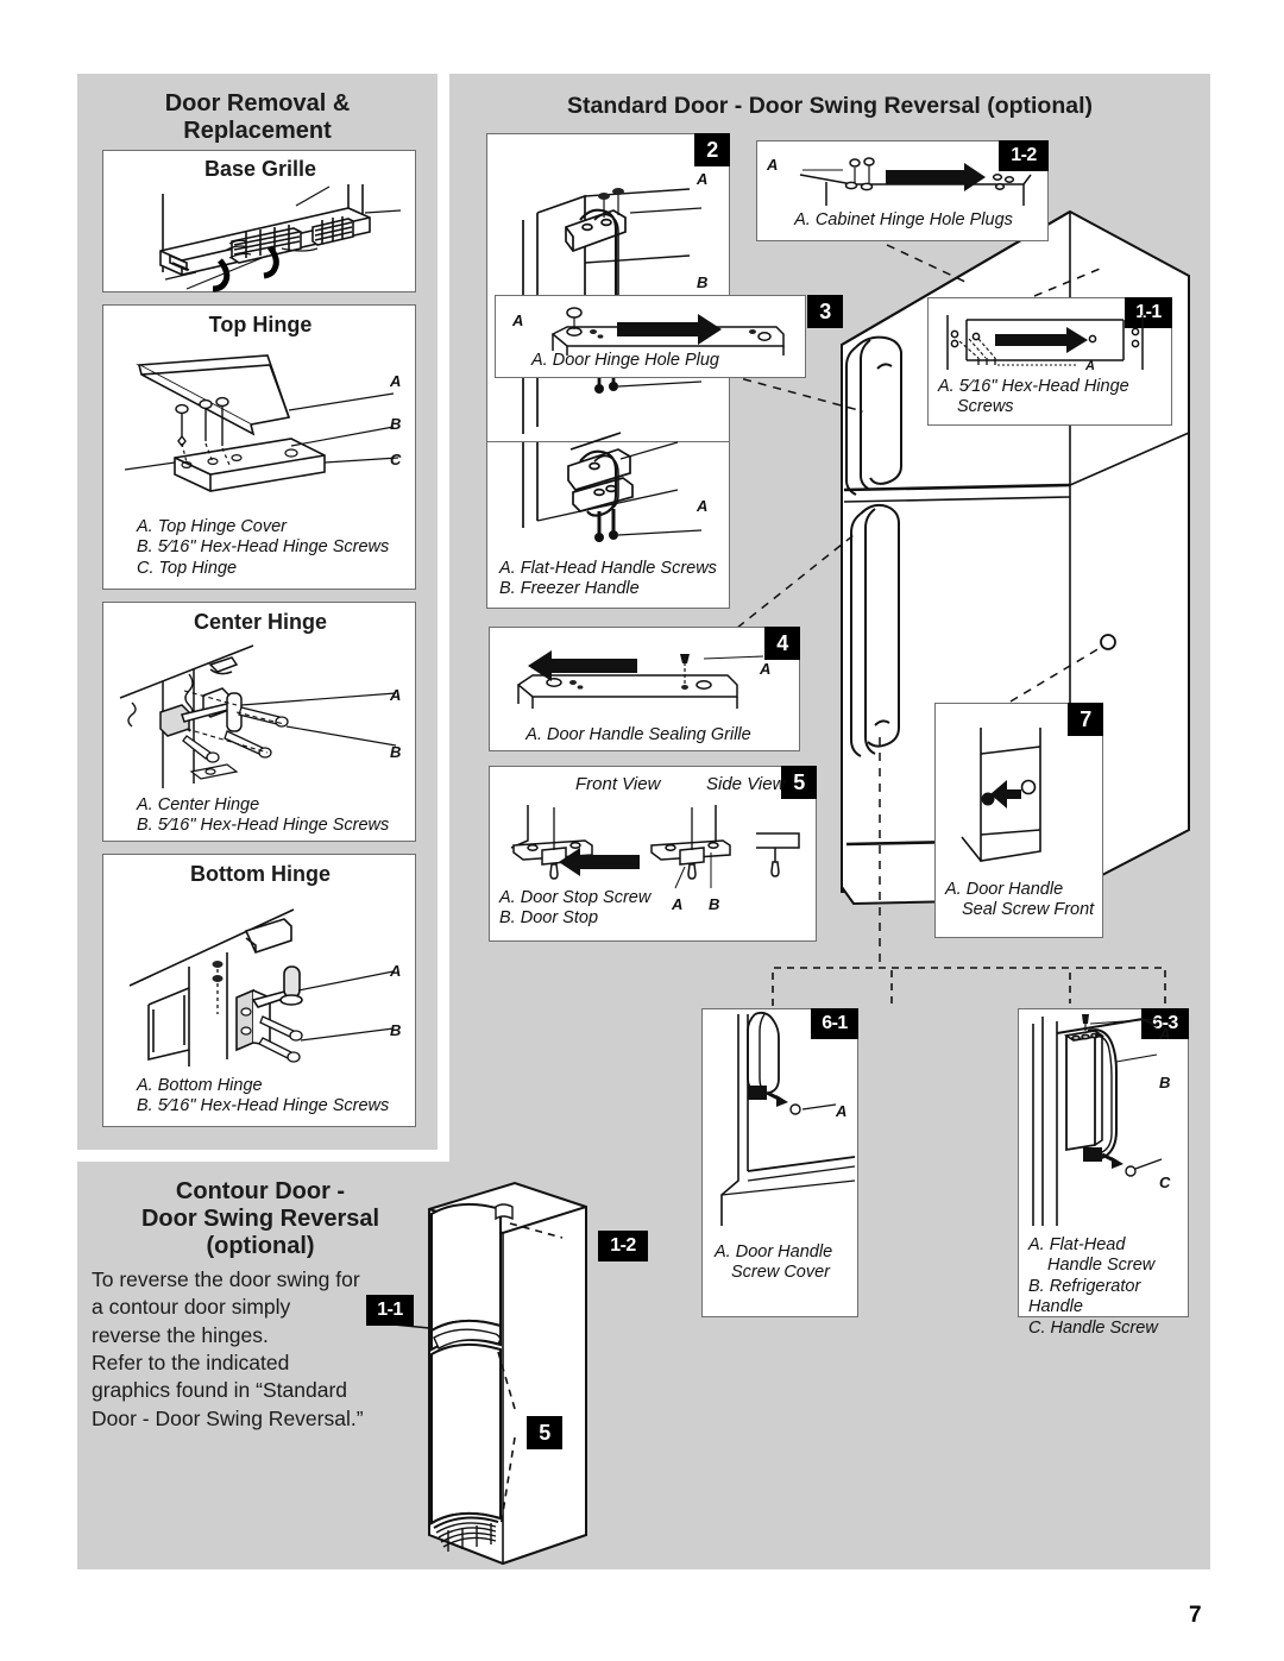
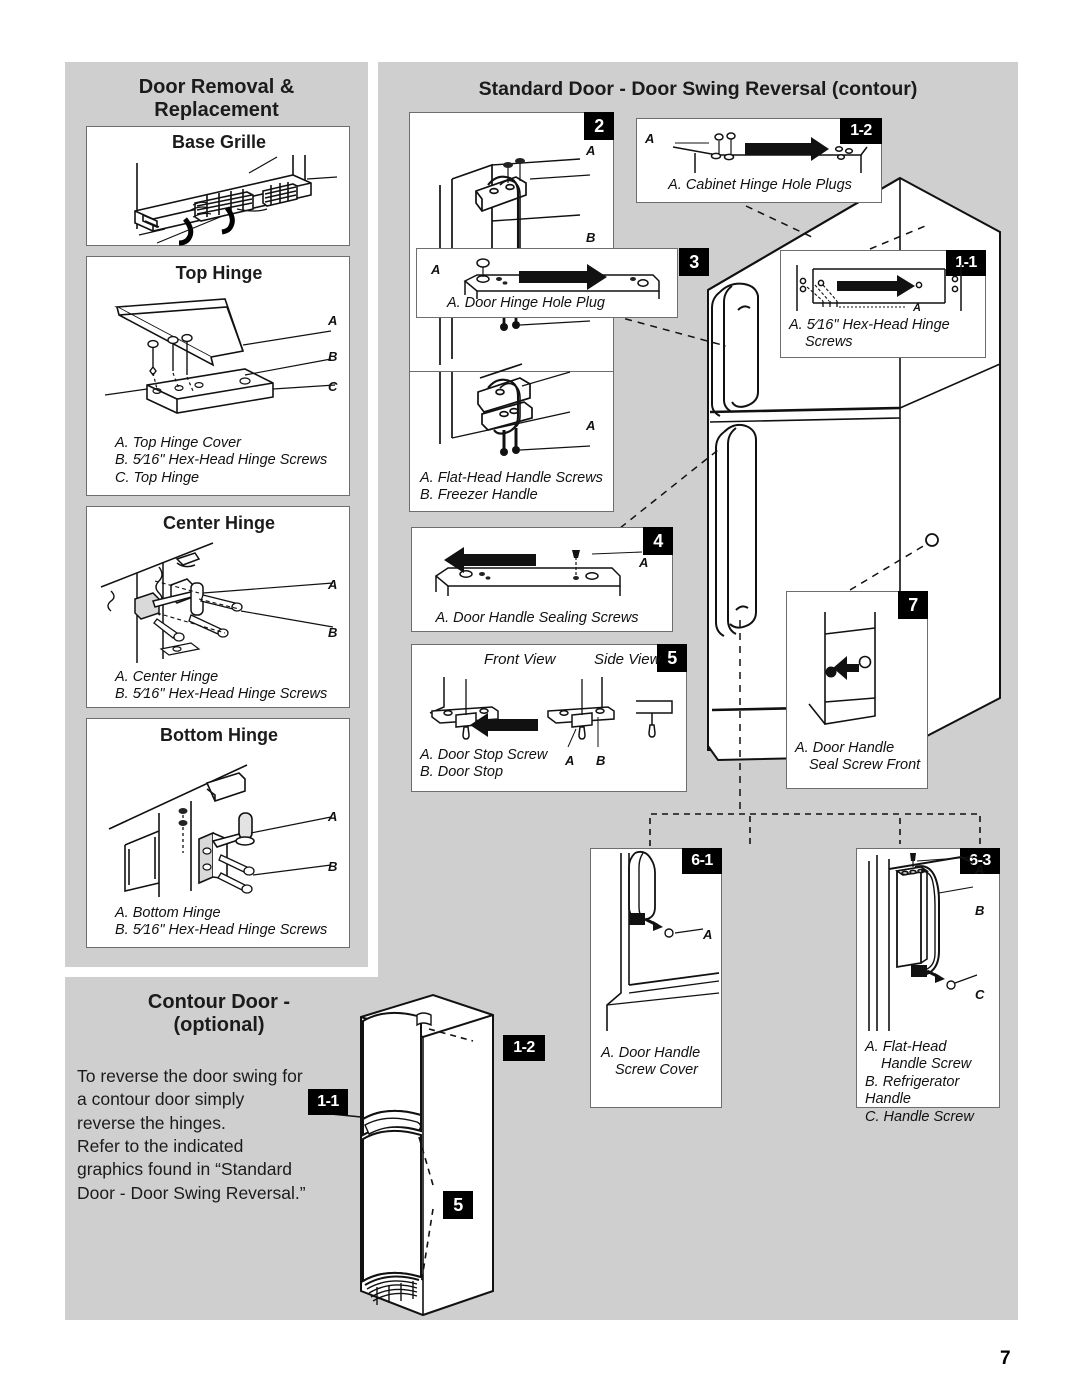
  Door Removal &
  Replacement
  Base Grille
  Top Hinge
  A
  B
  C
  A. Top Hinge Cover
  B. 5⁄16" Hex-Head Hinge Screws
  C. Top Hinge
  Center Hinge
  A
  B
  A. Center Hinge
  B. 5⁄16" Hex-Head Hinge Screws
  Bottom Hinge
  A
  B
  A. Bottom Hinge
  B. 5⁄16" Hex-Head Hinge Screws
- Standard Door - Door Swing Reversal (optional)
+ Standard Door - Door Swing Reversal (contour)
  2
  A
  B
  A
  A. Flat-Head Handle Screws
  B. Freezer Handle
  1-2
  A
  A. Cabinet Hinge Hole Plugs
  3
  A
  A. Door Hinge Hole Plug
  1-1
  A
  A. 5⁄16" Hex-Head Hinge
  Screws
  4
  A
- A. Door Handle Sealing Grille
+ A. Door Handle Sealing Screws
  5
  Front View
  Side View
  A
  B
  A. Door Stop Screw
  B. Door Stop
  7
  A. Door Handle
  Seal Screw Front
  6-1
  A
  A. Door Handle
  Screw Cover
  6-3
  A
  B
  C
  A. Flat-Head
  Handle Screw
  B. Refrigerator Handle
  C. Handle Screw
  Contour Door -
- Door Swing Reversal
  (optional)
  To reverse the door swing for a contour door simply reverse the hinges.
  Refer to the indicated graphics found in “Standard Door - Door Swing Reversal.”
  1-2
  1-1
  5
  7
